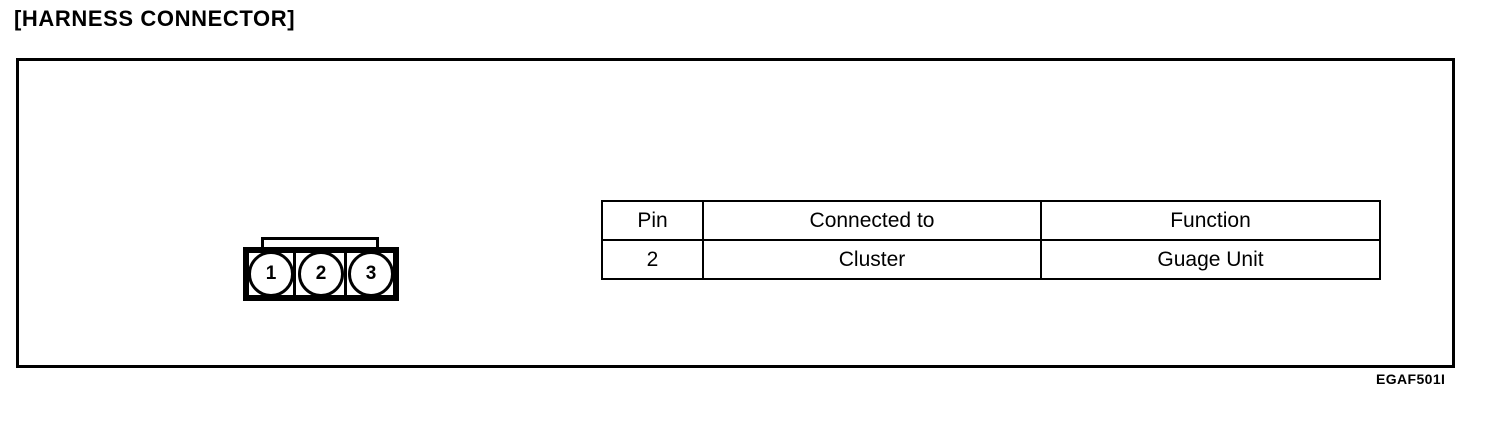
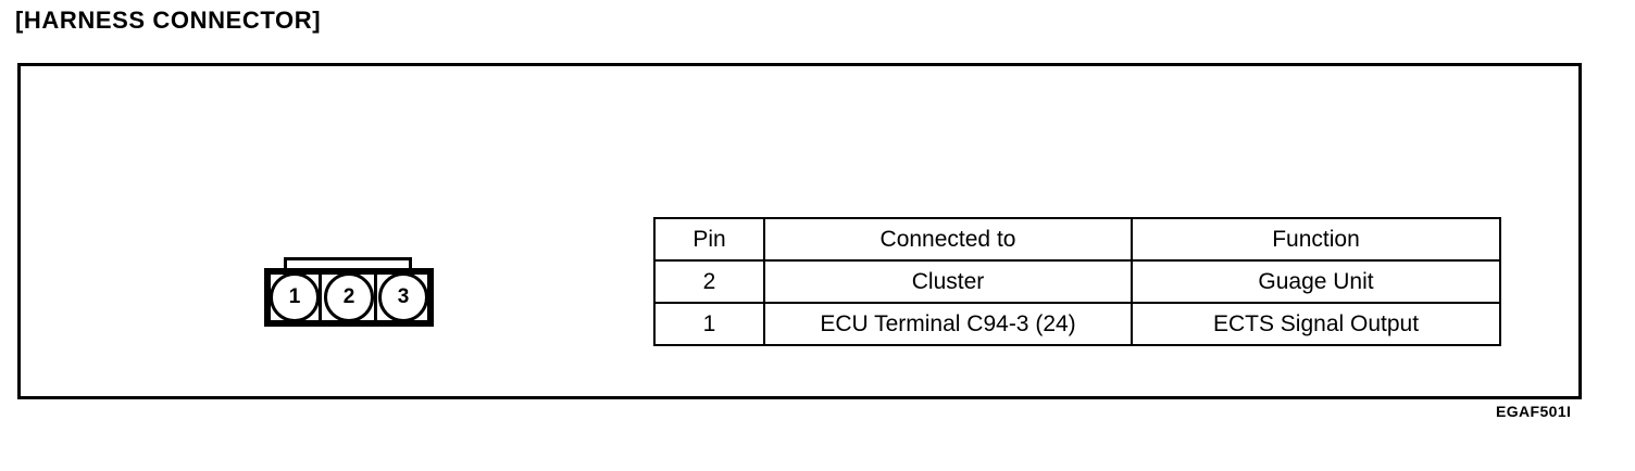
  [HARNESS CONNECTOR]
  1
  2
  3
  Pin	Connected to	Function
  2	Cluster	Guage Unit
+ 1	ECU Terminal C94-3 (24)	ECTS Signal Output
  EGAF501I
